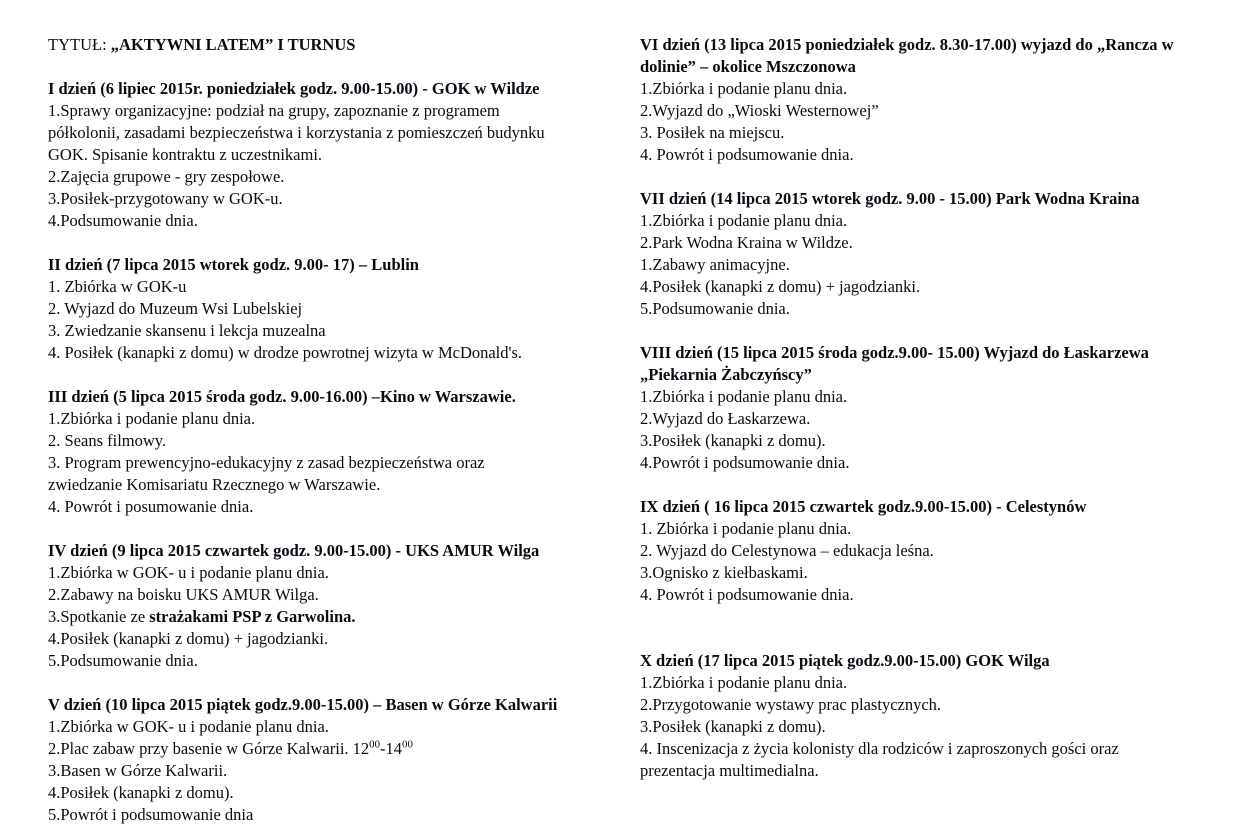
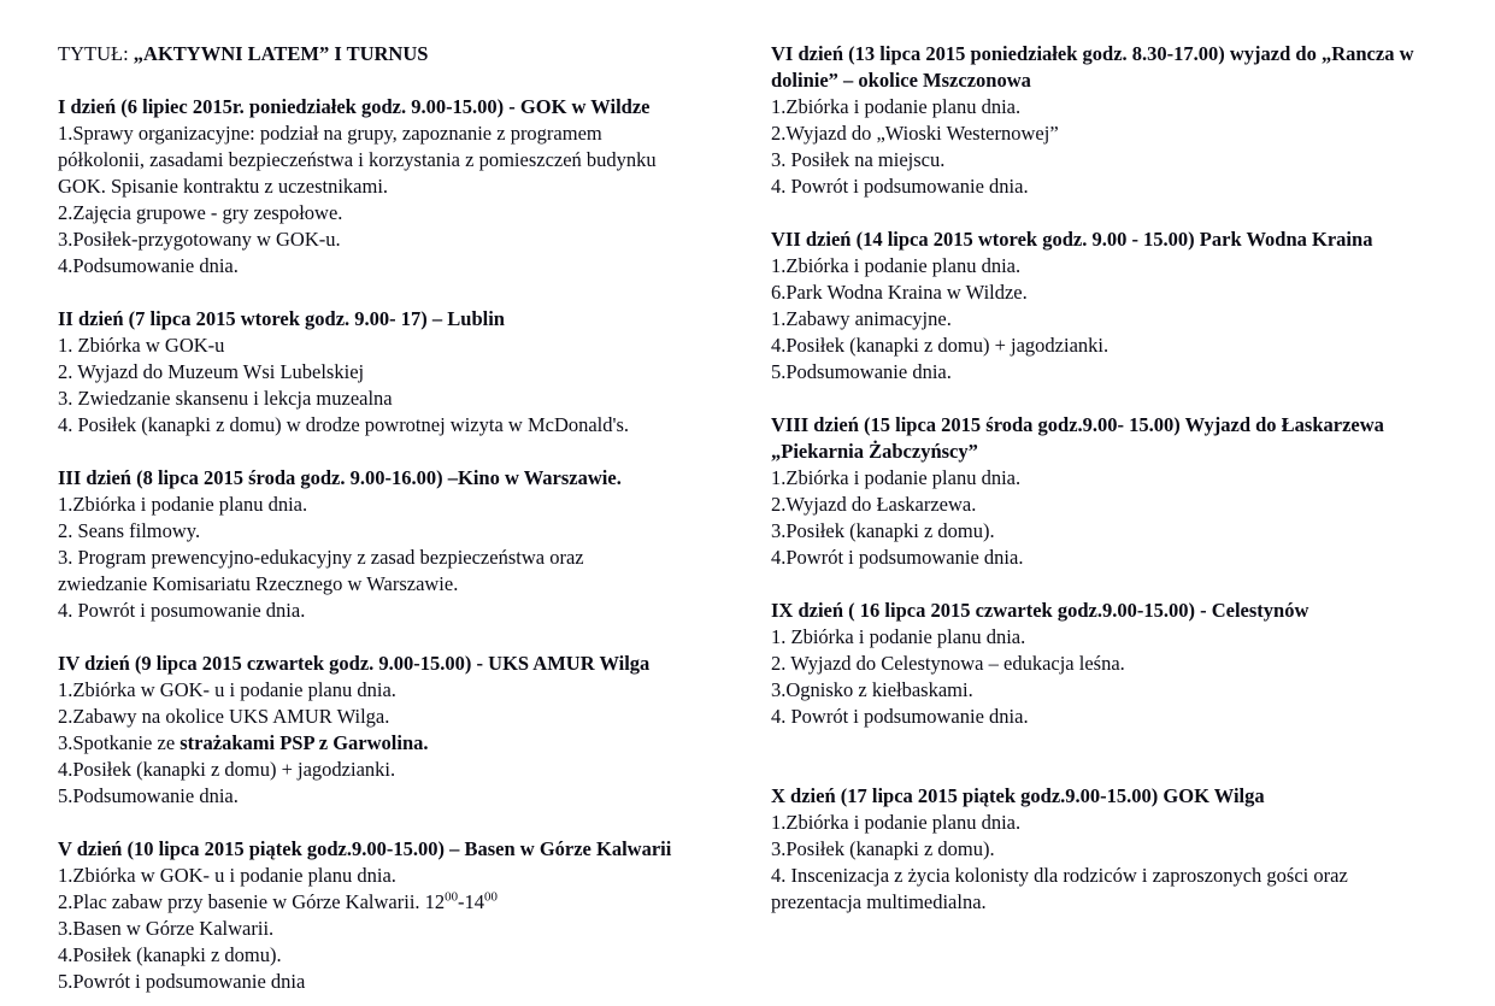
  TYTUŁ: „AKTYWNI LATEM” I TURNUS
  I dzień (6 lipiec 2015r. poniedziałek godz. 9.00-15.00) - GOK w Wildze
  1.Sprawy organizacyjne: podział na grupy, zapoznanie z programem
  półkolonii, zasadami bezpieczeństwa i korzystania z pomieszczeń budynku
  GOK. Spisanie kontraktu z uczestnikami.
  2.Zajęcia grupowe - gry zespołowe.
  3.Posiłek-przygotowany w GOK-u.
  4.Podsumowanie dnia.
  II dzień (7 lipca 2015 wtorek godz. 9.00- 17) – Lublin
  1. Zbiórka w GOK-u
  2. Wyjazd do Muzeum Wsi Lubelskiej
  3. Zwiedzanie skansenu i lekcja muzealna
  4. Posiłek (kanapki z domu) w drodze powrotnej wizyta w McDonald's.
- III dzień (5 lipca 2015 środa godz. 9.00-16.00) –Kino w Warszawie.
+ III dzień (8 lipca 2015 środa godz. 9.00-16.00) –Kino w Warszawie.
  1.Zbiórka i podanie planu dnia.
  2. Seans filmowy.
  3. Program prewencyjno-edukacyjny z zasad bezpieczeństwa oraz
  zwiedzanie Komisariatu Rzecznego w Warszawie.
  4. Powrót i posumowanie dnia.
  IV dzień (9 lipca 2015 czwartek godz. 9.00-15.00) - UKS AMUR Wilga
  1.Zbiórka w GOK- u i podanie planu dnia.
- 2.Zabawy na boisku UKS AMUR Wilga.
+ 2.Zabawy na okolice UKS AMUR Wilga.
  3.Spotkanie ze strażakami PSP z Garwolina.
  4.Posiłek (kanapki z domu) + jagodzianki.
  5.Podsumowanie dnia.
  V dzień (10 lipca 2015 piątek godz.9.00-15.00) – Basen w Górze Kalwarii
  1.Zbiórka w GOK- u i podanie planu dnia.
  2.Plac zabaw przy basenie w Górze Kalwarii. 1200-1400
  3.Basen w Górze Kalwarii.
  4.Posiłek (kanapki z domu).
  5.Powrót i podsumowanie dnia
  VI dzień (13 lipca 2015 poniedziałek godz. 8.30-17.00) wyjazd do „Rancza w dolinie” – okolice Mszczonowa
  1.Zbiórka i podanie planu dnia.
  2.Wyjazd do „Wioski Westernowej”
  3. Posiłek na miejscu.
  4. Powrót i podsumowanie dnia.
  VII dzień (14 lipca 2015 wtorek godz. 9.00 - 15.00) Park Wodna Kraina
  1.Zbiórka i podanie planu dnia.
- 2.Park Wodna Kraina w Wildze.
+ 6.Park Wodna Kraina w Wildze.
  1.Zabawy animacyjne.
  4.Posiłek (kanapki z domu) + jagodzianki.
  5.Podsumowanie dnia.
  VIII dzień (15 lipca 2015 środa godz.9.00- 15.00) Wyjazd do Łaskarzewa „Piekarnia Żabczyńscy”
  1.Zbiórka i podanie planu dnia.
  2.Wyjazd do Łaskarzewa.
  3.Posiłek (kanapki z domu).
  4.Powrót i podsumowanie dnia.
  IX dzień ( 16 lipca 2015 czwartek godz.9.00-15.00) - Celestynów
  1. Zbiórka i podanie planu dnia.
  2. Wyjazd do Celestynowa – edukacja leśna.
  3.Ognisko z kiełbaskami.
  4. Powrót i podsumowanie dnia.
  X dzień (17 lipca 2015 piątek godz.9.00-15.00) GOK Wilga
  1.Zbiórka i podanie planu dnia.
- 2.Przygotowanie wystawy prac plastycznych.
  3.Posiłek (kanapki z domu).
  4. Inscenizacja z życia kolonisty dla rodziców i zaproszonych gości oraz
  prezentacja multimedialna.
